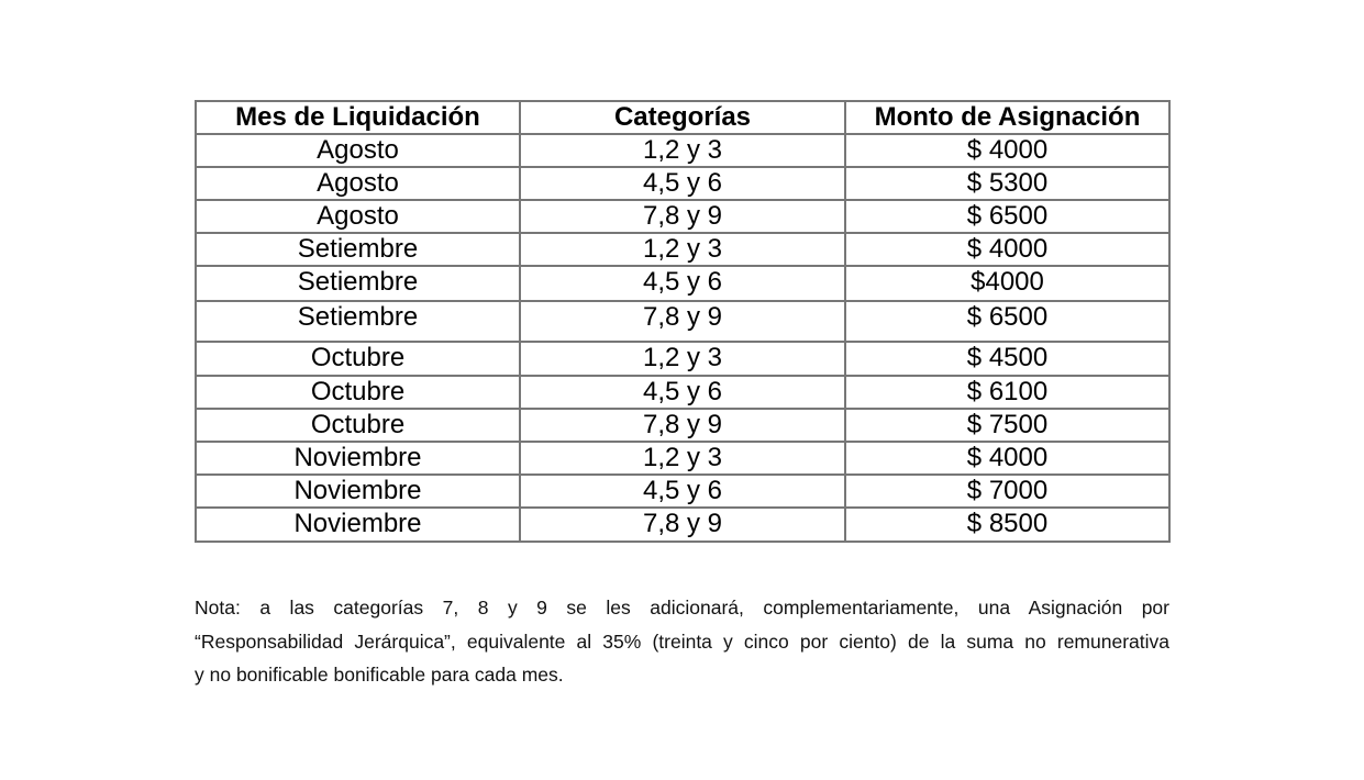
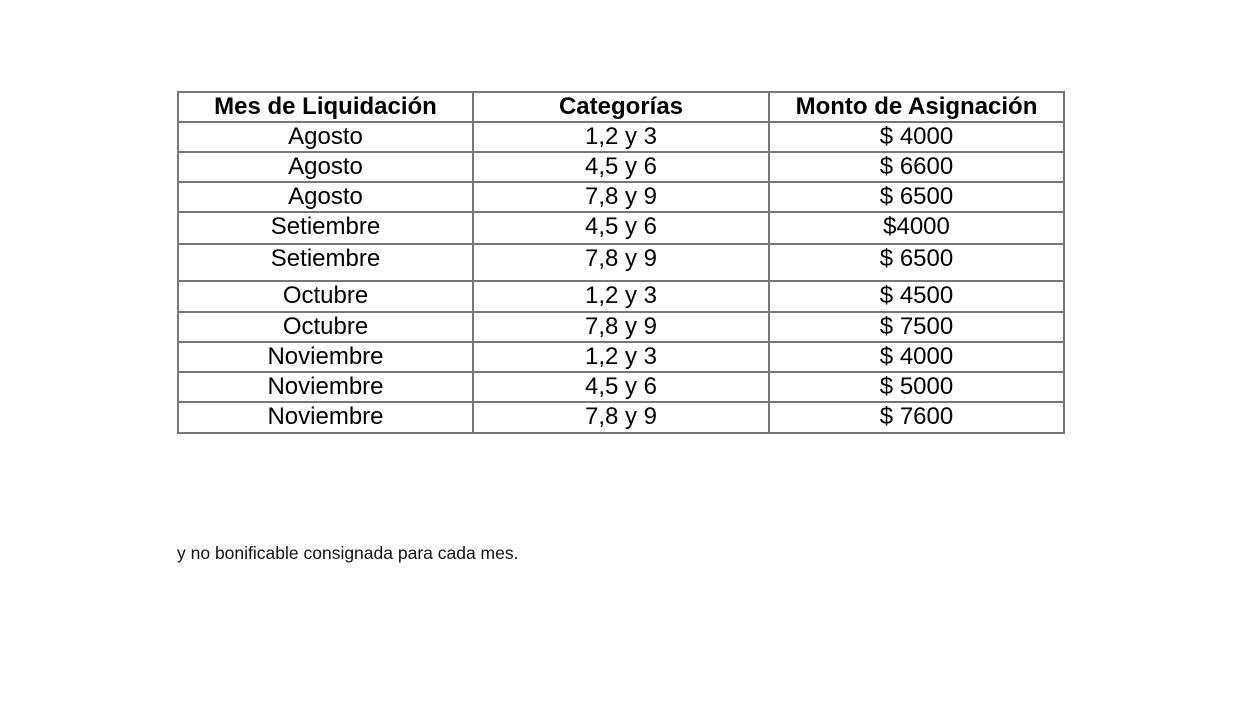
  Mes de Liquidación	Categorías	Monto de Asignación
  Agosto	1,2 y 3	$ 4000
- Agosto	4,5 y 6	$ 5300
+ Agosto	4,5 y 6	$ 6600
  Agosto	7,8 y 9	$ 6500
- Setiembre	1,2 y 3	$ 4000
  Setiembre	4,5 y 6	$4000
  Setiembre	7,8 y 9	$ 6500
  Octubre	1,2 y 3	$ 4500
- Octubre	4,5 y 6	$ 6100
  Octubre	7,8 y 9	$ 7500
  Noviembre	1,2 y 3	$ 4000
- Noviembre	4,5 y 6	$ 7000
+ Noviembre	4,5 y 6	$ 5000
- Noviembre	7,8 y 9	$ 8500
+ Noviembre	7,8 y 9	$ 7600
- Nota: a las categorías 7, 8 y 9 se les adicionará, complementariamente, una Asignación por
- “Responsabilidad Jerárquica”, equivalente al 35% (treinta y cinco por ciento) de la suma no remunerativa
- y no bonificable bonificable para cada mes.
+ y no bonificable consignada para cada mes.
